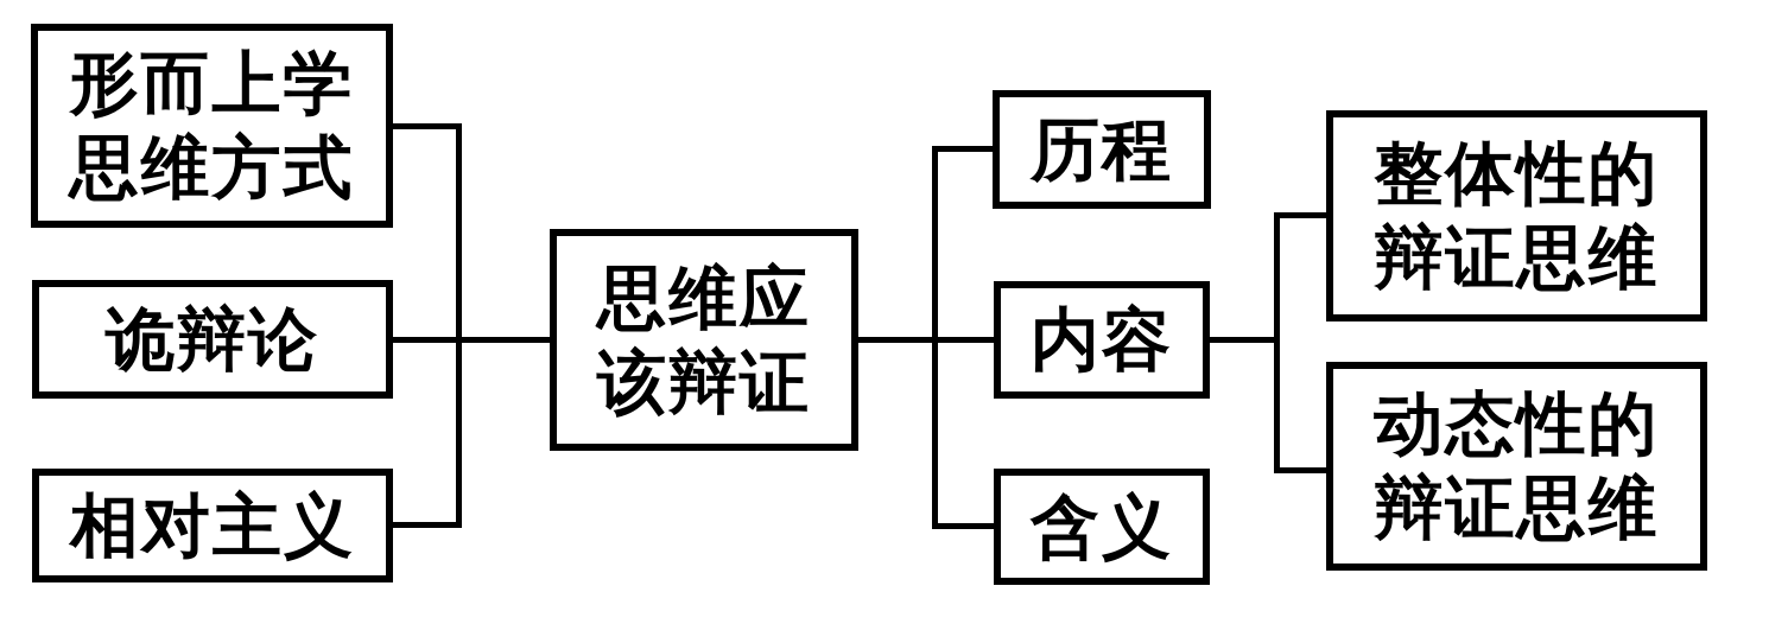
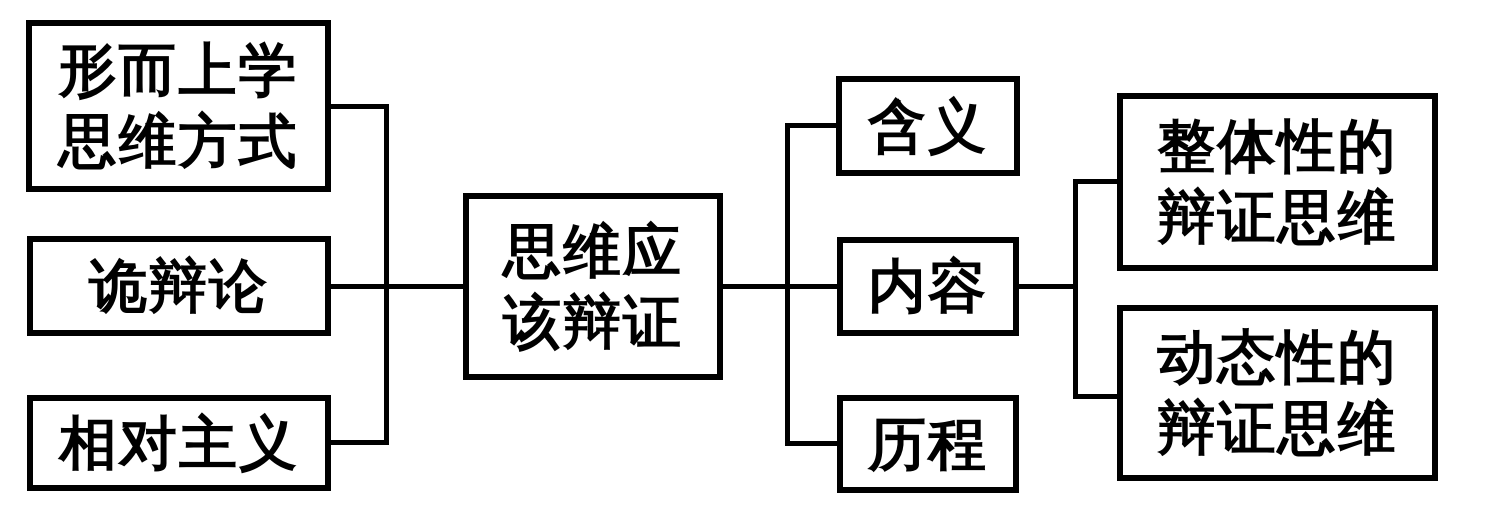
  形而上学
  思维方式
  诡辩论
  相对主义
  思维应
  该辩证
- 历程
+ 含义
  内容
- 含义
+ 历程
  整体性的
  辩证思维
  动态性的
  辩证思维
